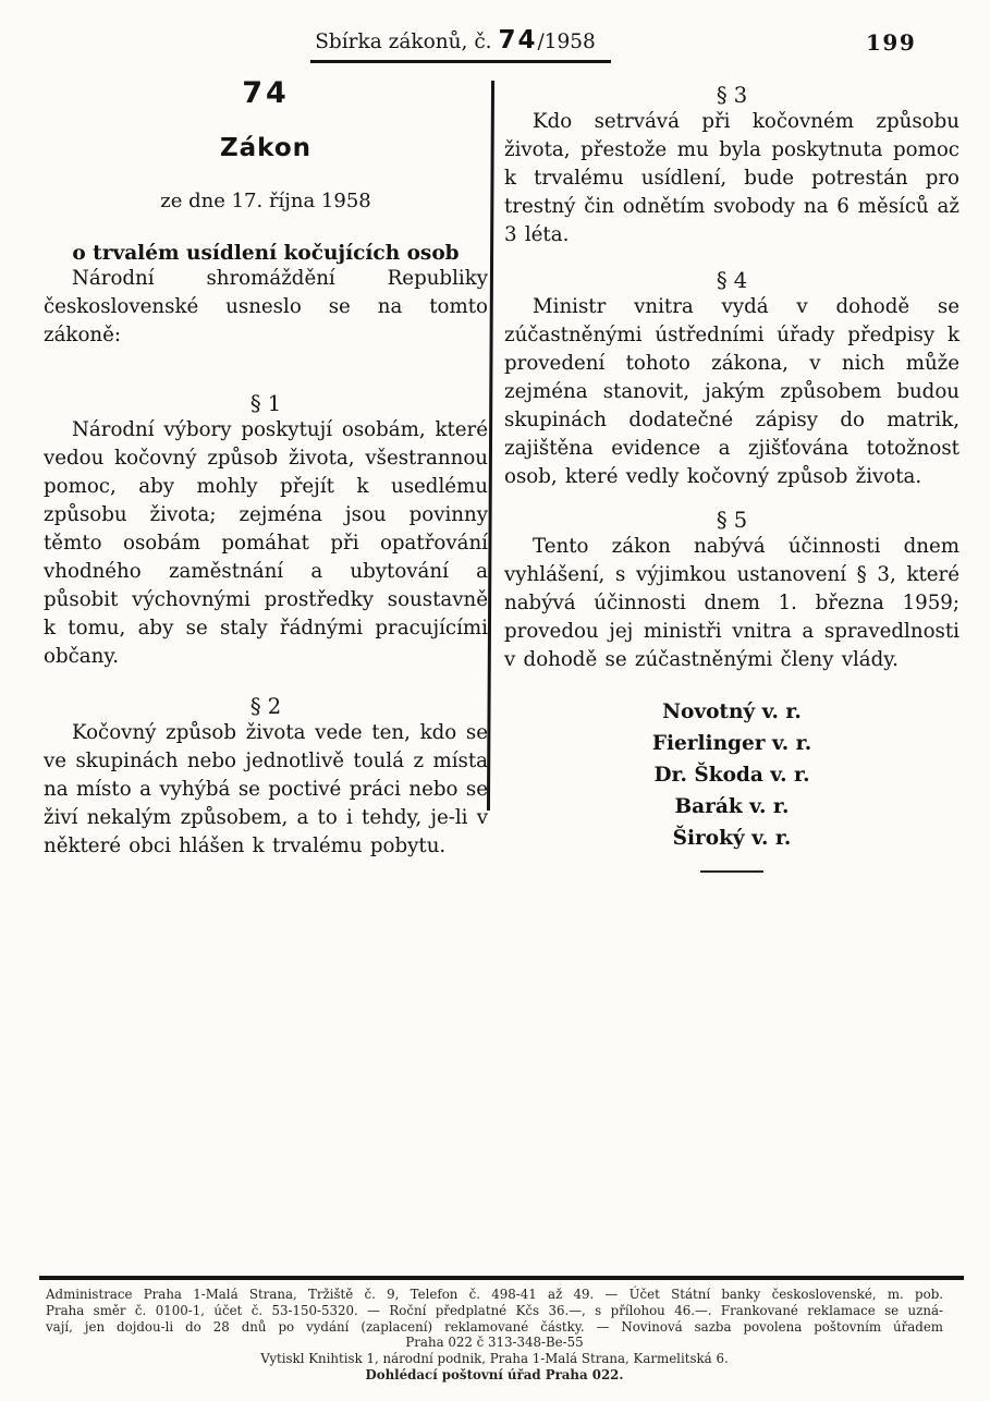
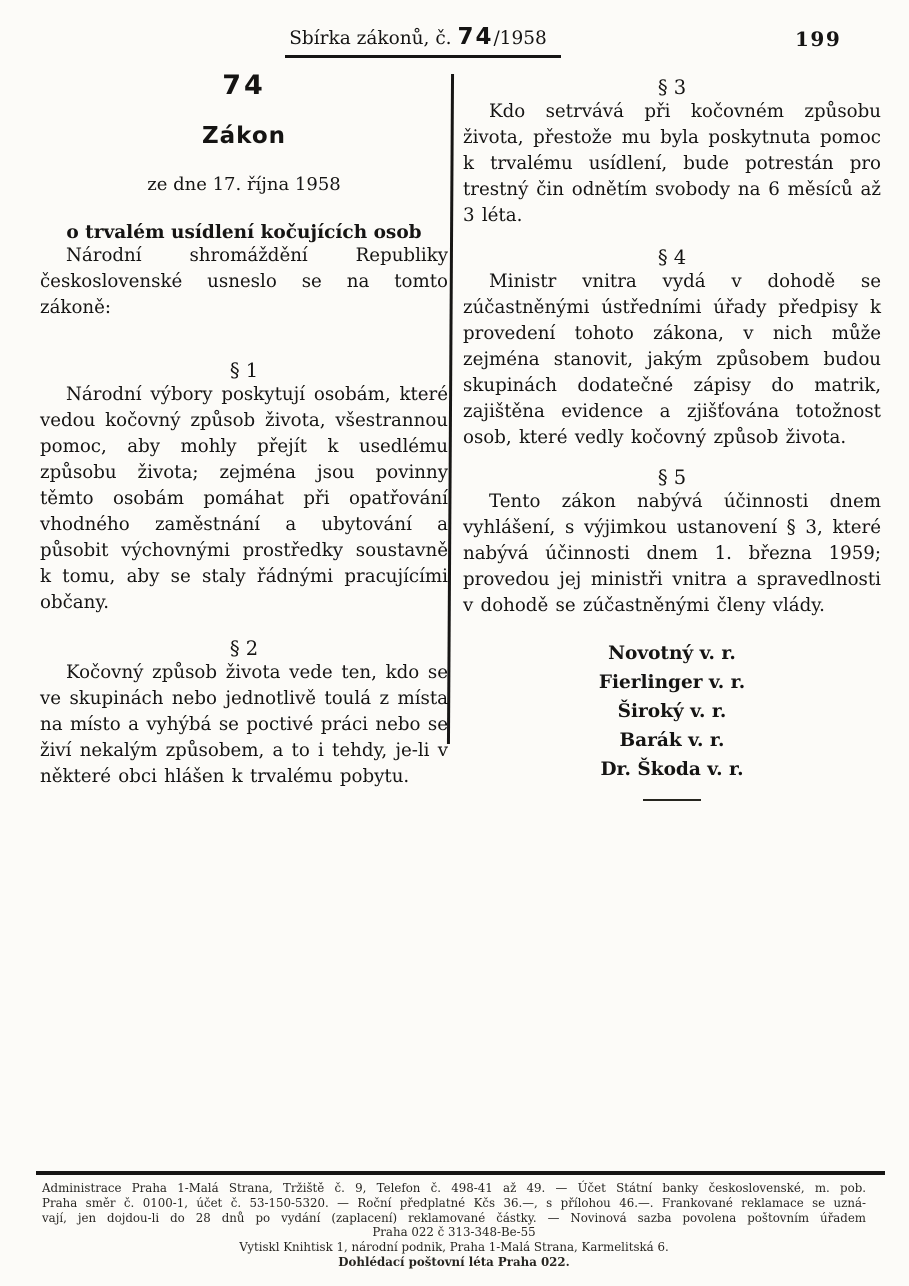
  Sbírka zákonů, č. 74/1958
  199
  74
  Zákon
  ze dne 17. října 1958
  o trvalém usídlení kočujících osob
  Národní shromáždění Republiky československé usneslo se na tomto zákoně:
  § 1
  Národní výbory poskytují osobám, které vedou kočovný způsob života, všestrannou pomoc, aby mohly přejít k usedlému způsobu života; zejména jsou povinny těmto osobám pomáhat při opatřování vhodného zaměstnání a ubytování a působit výchovnými prostředky soustavně k tomu, aby se staly řádnými pracujícími občany.
  § 2
  Kočovný způsob života vede ten, kdo se ve skupinách nebo jednotlivě toulá z místa na místo a vyhýbá se poctivé práci nebo se živí nekalým způsobem, a to i tehdy, je-li v některé obci hlášen k trvalému pobytu.
  § 3
  Kdo setrvává při kočovném způsobu života, přestože mu byla poskytnuta pomoc k trvalému usídlení, bude potrestán pro trestný čin odnětím svobody na 6 měsíců až 3 léta.
  § 4
  Ministr vnitra vydá v dohodě se zúčastněnými ústředními úřady předpisy k provedení tohoto zákona, v nich může zejména stanovit, jakým způsobem budou skupinách dodatečné zápisy do matrik, zajištěna evidence a zjišťována totožnost osob, které vedly kočovný způsob života.
  § 5
  Tento zákon nabývá účinnosti dnem vyhlášení, s výjimkou ustanovení § 3, které nabývá účinnosti dnem 1. března 1959; provedou jej ministři vnitra a spravedlnosti v dohodě se zúčastněnými členy vlády.
  Novotný v. r.
  Fierlinger v. r.
- Dr. Škoda v. r.
+ Široký v. r.
  Barák v. r.
- Široký v. r.
+ Dr. Škoda v. r.
  Administrace Praha 1-Malá Strana, Tržiště č. 9, Telefon č. 498-41 až 49. — Účet Státní banky československé, m. pob.
  Praha směr č. 0100-1, účet č. 53-150-5320. — Roční předplatné Kčs 36.—, s přílohou 46.—. Frankované reklamace se uzná-
  vají, jen dojdou-li do 28 dnů po vydání (zaplacení) reklamované částky. — Novinová sazba povolena poštovním úřadem
  Praha 022 č 313-348-Be-55
  Vytiskl Knihtisk 1, národní podnik, Praha 1-Malá Strana, Karmelitská 6.
- Dohlédací poštovní úřad Praha 022.
+ Dohlédací poštovní léta Praha 022.
